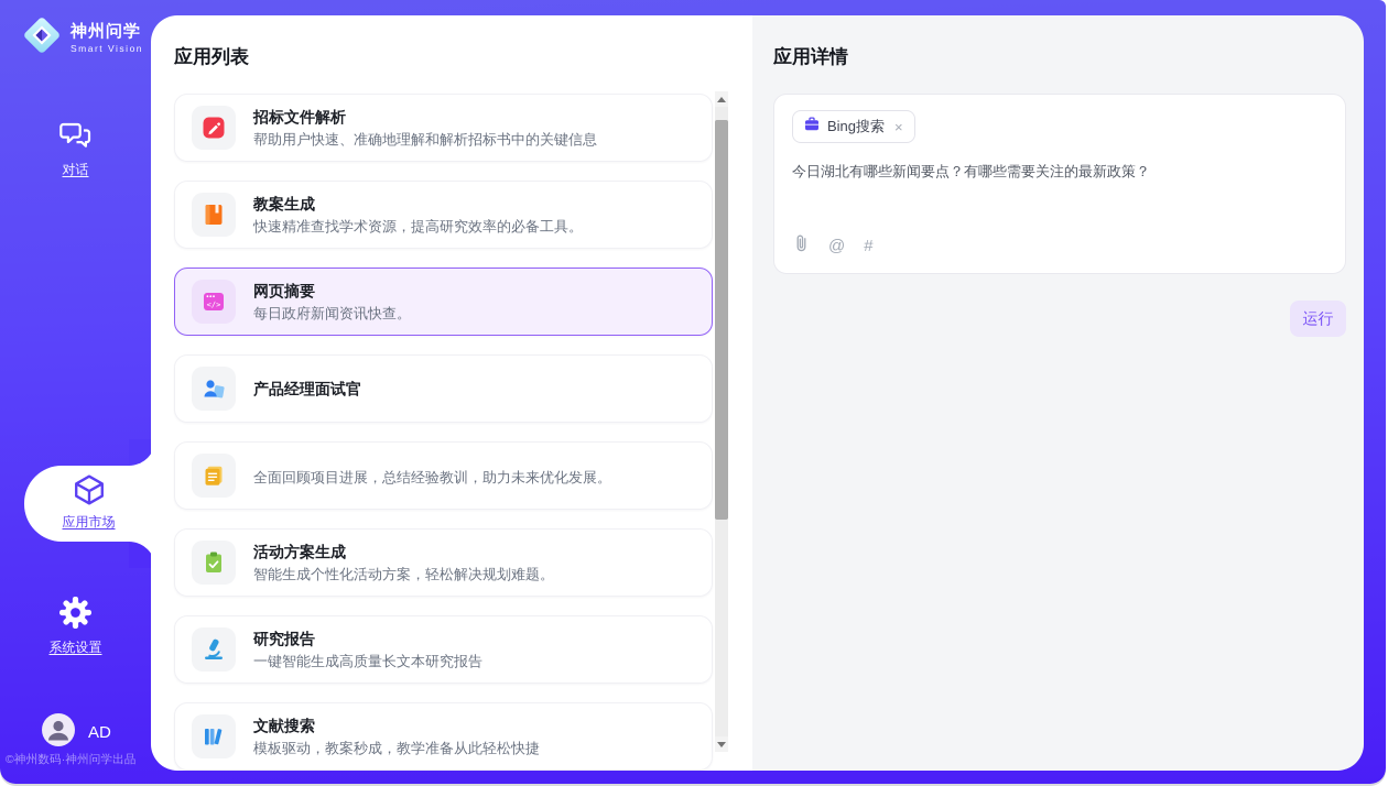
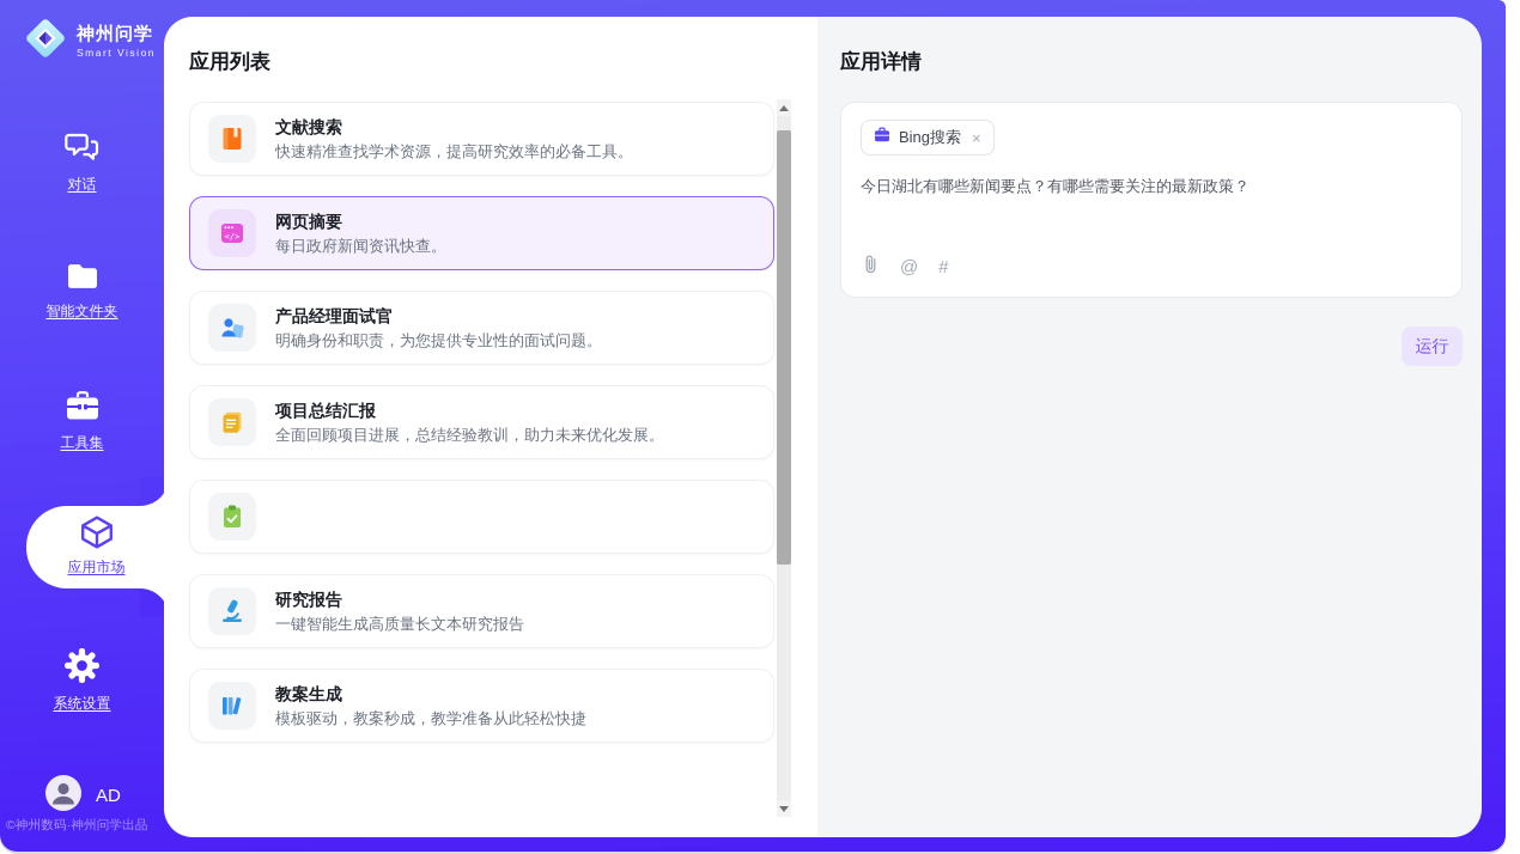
  神州问学
  Smart Vision
  对话
+ 智能文件夹
+ 工具集
  应用市场
  系统设置
  AD
  ©神州数码·神州问学出品
  应用列表
- 招标文件解析
- 帮助用户快速、准确地理解和解析招标书中的关键信息
- 教案生成
+ 文献搜索
  快速精准查找学术资源，提高研究效率的必备工具。
  </>
  网页摘要
  每日政府新闻资讯快查。
  产品经理面试官
+ 明确身份和职责，为您提供专业性的面试问题。
+ 项目总结汇报
  全面回顾项目进展，总结经验教训，助力未来优化发展。
- 活动方案生成
- 智能生成个性化活动方案，轻松解决规划难题。
  研究报告
  一键智能生成高质量长文本研究报告
- 文献搜索
+ 教案生成
  模板驱动，教案秒成，教学准备从此轻松快捷
  应用详情
  Bing搜索
  ×
  今日湖北有哪些新闻要点？有哪些需要关注的最新政策？
  @
  #
  运行
